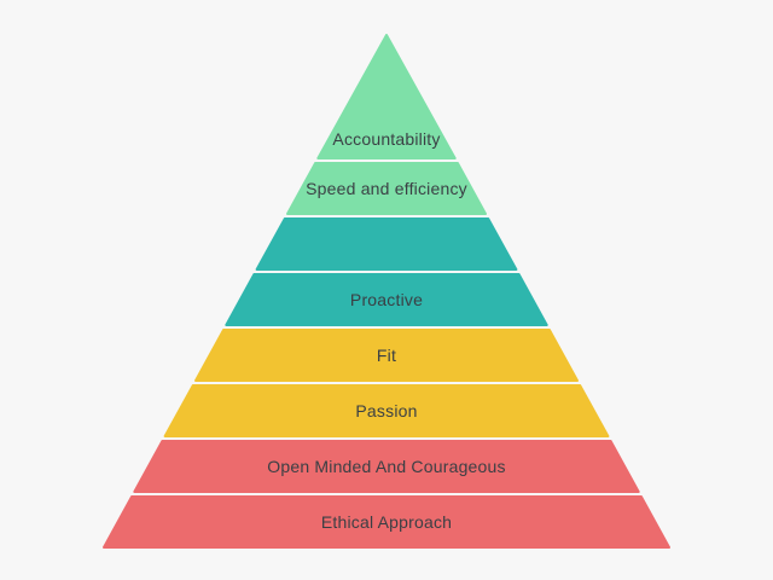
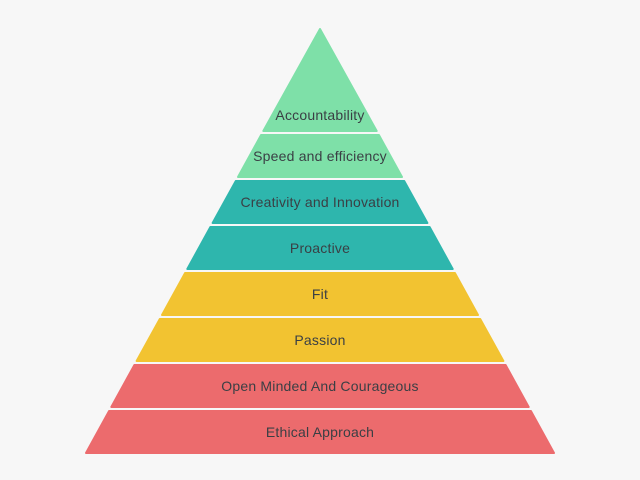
  Accountability
  Speed and efficiency
+ Creativity and Innovation
  Proactive
  Fit
  Passion
  Open Minded And Courageous
  Ethical Approach
